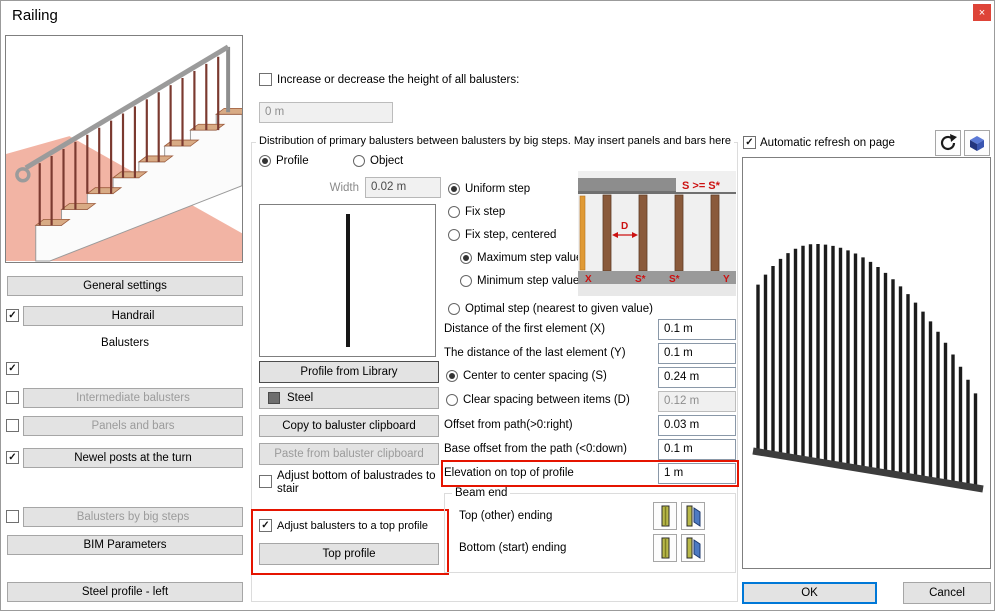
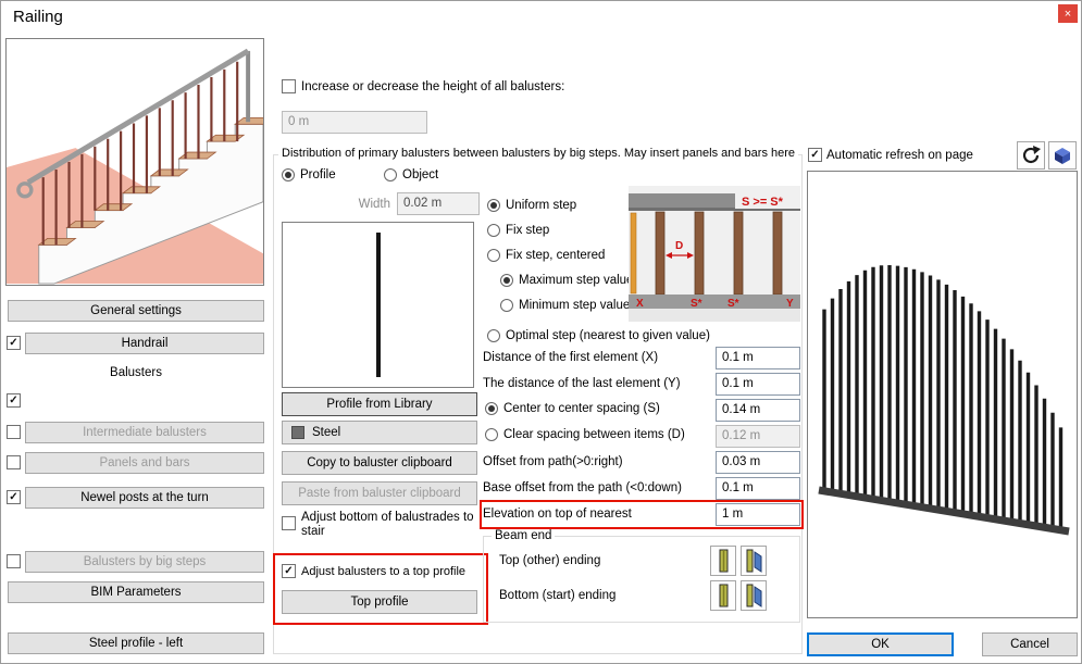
  Railing
  ×
  General settings
  ✓
  Handrail
  Balusters
  ✓
  Intermediate balusters
  Panels and bars
  ✓
  Newel posts at the turn
  Balusters by big steps
  BIM Parameters
  Steel profile - left
  Increase or decrease the height of all balusters:
  0 m
  Distribution of primary balusters between balusters by big steps. May insert panels and bars here
  Profile
  Object
  Width
  0.02 m
  Profile from Library
  Steel
  Copy to baluster clipboard
  Paste from baluster clipboard
  Adjust bottom of balustrades to stair
  ✓
  Adjust balusters to a top profile
  Top profile
  Uniform step
  Fix step
  Fix step, centered
  Maximum step valu
  Minimum step value
  Optimal step (nearest to given value)
  S >= S*
  D
  X
  S*
  S*
  Y
  Distance of the first element (X)
  0.1 m
  The distance of the last element (Y)
  0.1 m
  Center to center spacing (S)
- 0.24 m
+ 0.14 m
  Clear spacing between items (D)
  0.12 m
  Offset from path(>0:right)
  0.03 m
  Base offset from the path (<0:down)
  0.1 m
- Elevation on top of profile
+ Elevation on top of nearest
  1 m
  Beam end
  Top (other) ending
  Bottom (start) ending
  ✓
  Automatic refresh on page
  OK
  Cancel
